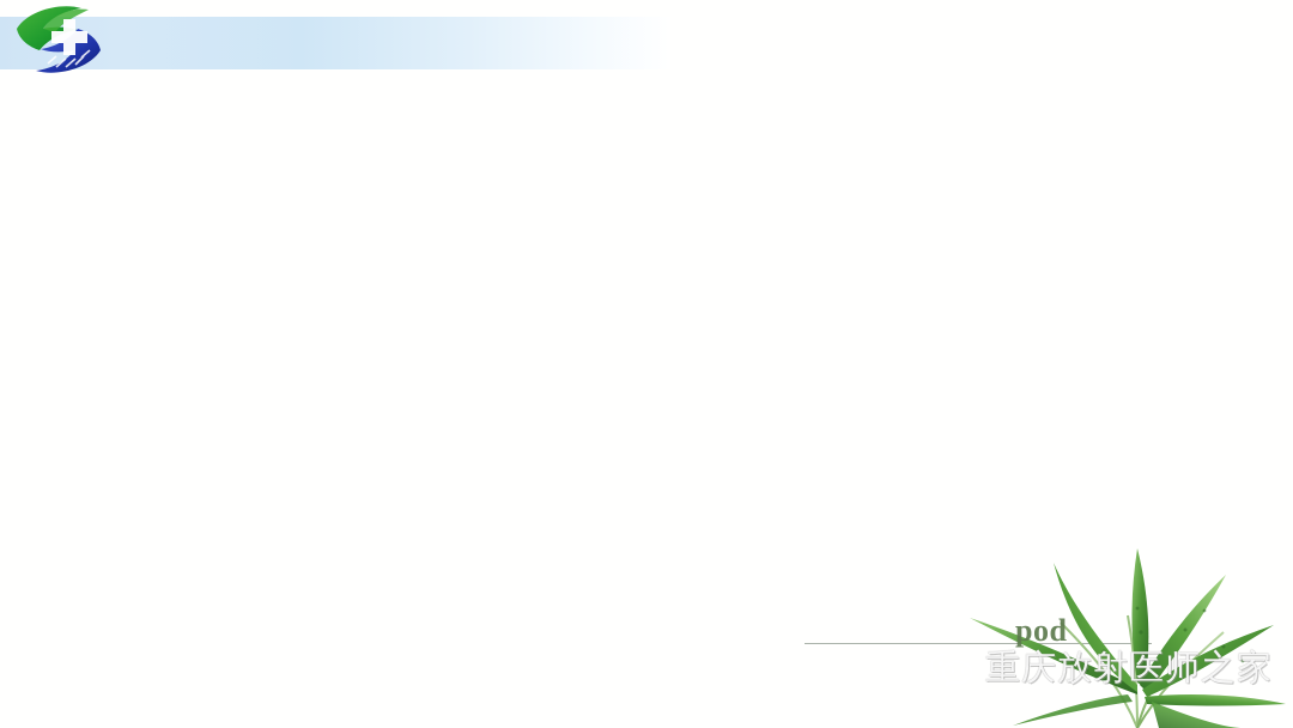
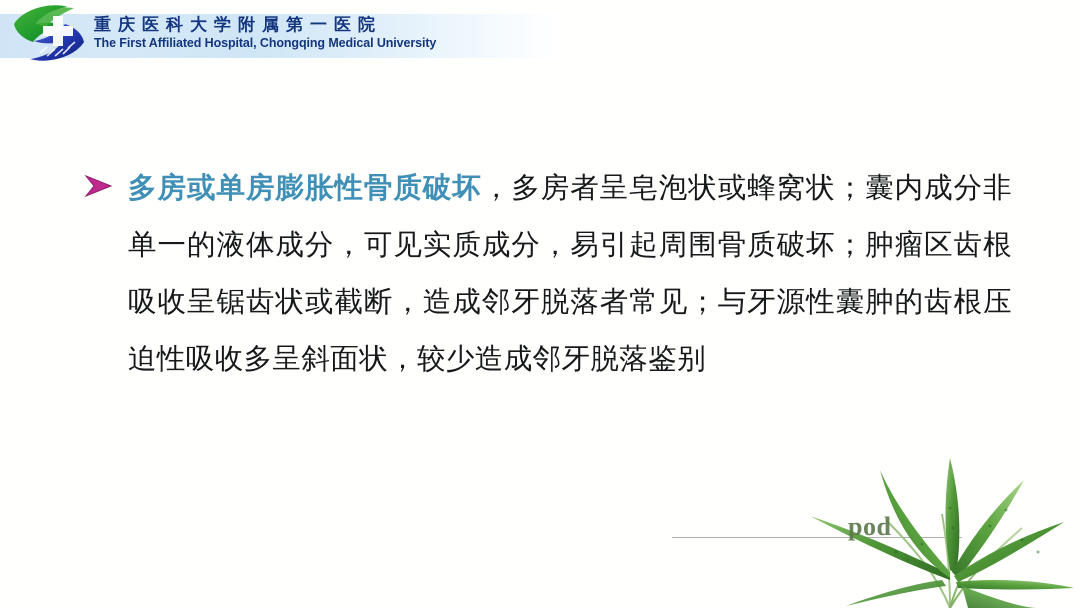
+ 重庆医科大学附属第一医院
+ The First Affiliated Hospital, Chongqing Medical University
+ 多房或单房膨胀性骨质破坏，多房者呈皂泡状或蜂窝状；囊内成分非单一的液体成分，可见实质成分，易引起周围骨质破坏；肿瘤区齿根吸收呈锯齿状或截断，造成邻牙脱落者常见；与牙源性囊肿的齿根压迫性吸收多呈斜面状，较少造成邻牙脱落鉴别
  pod
- 重庆放射医师之家
